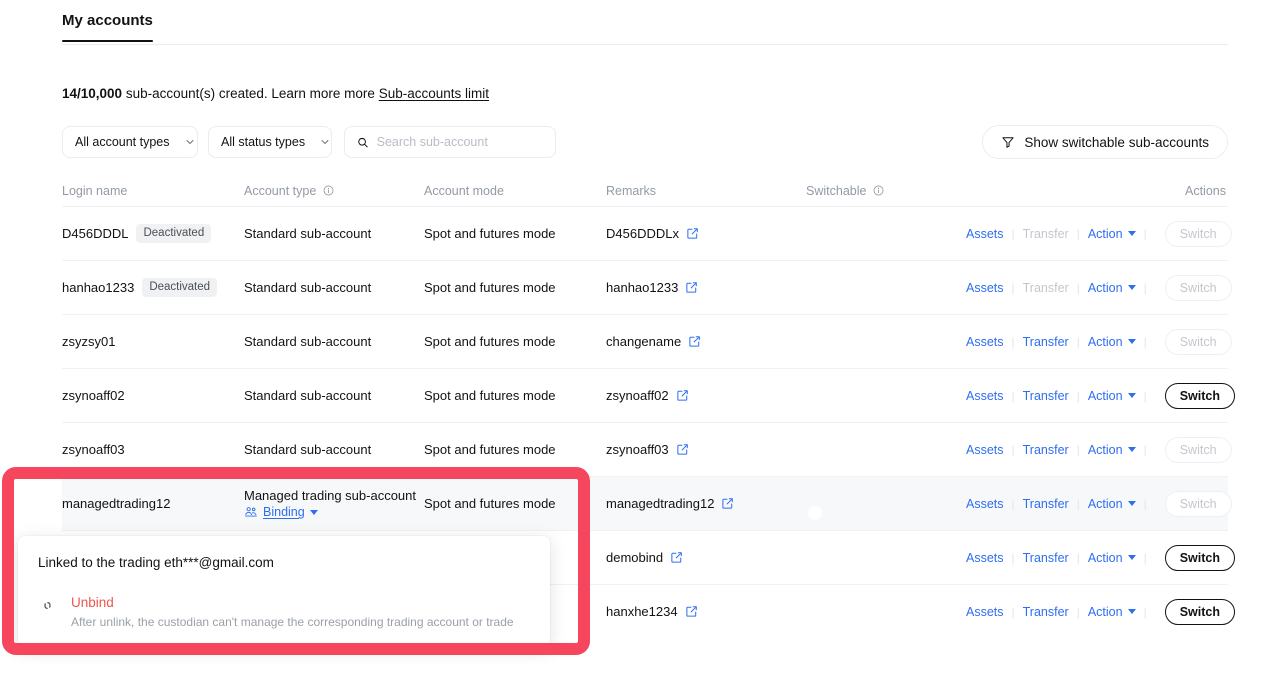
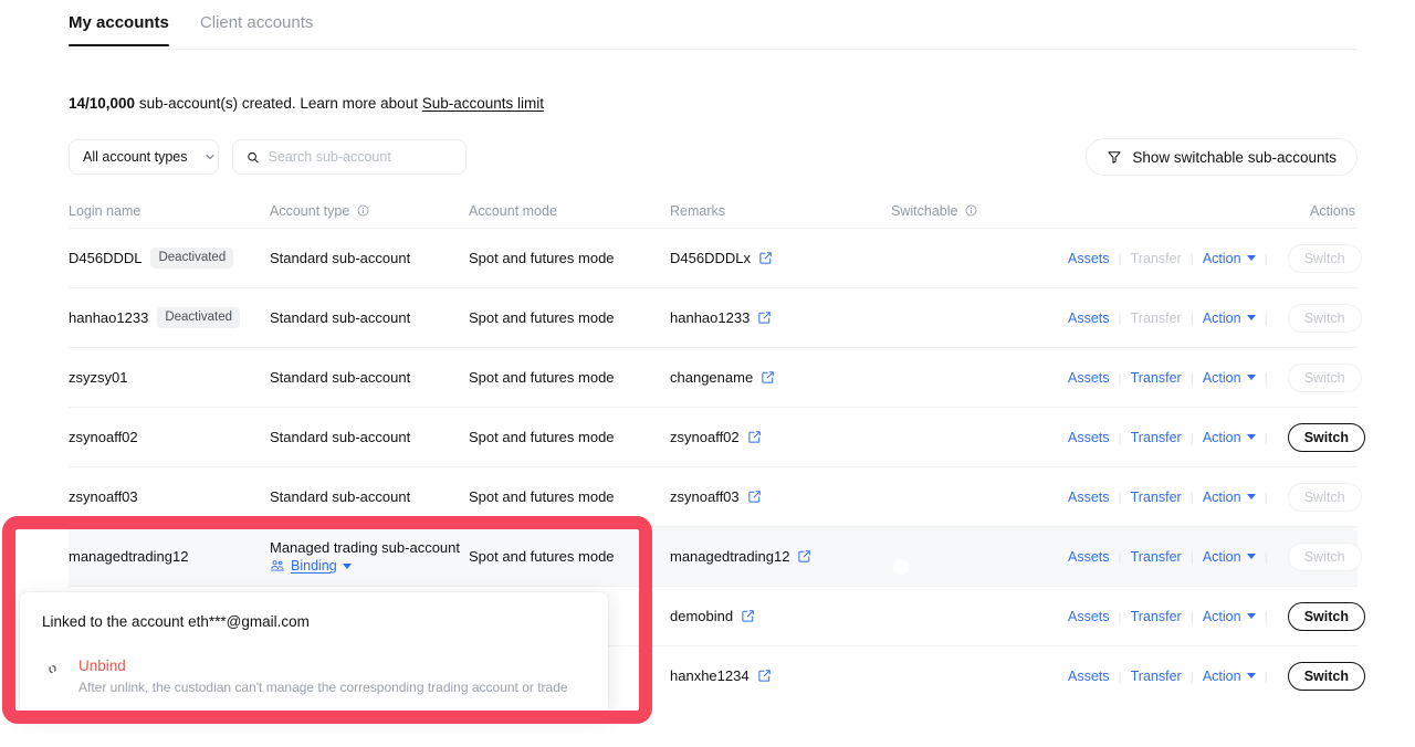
  My accounts
+ Client accounts
- 14/10,000 sub-account(s) created. Learn more more Sub-accounts limit
+ 14/10,000 sub-account(s) created. Learn more about Sub-accounts limit
  All account types
- All status types
  Search sub-account
  Show switchable sub-accounts
  Login name
  Account type
  Account mode
  Remarks
  Switchable
  Actions
  D456DDDL
  Deactivated
  Standard sub-account
  Spot and futures mode
  D456DDDLx
  Assets
  Transfer
  Action
  Switch
  hanhao1233
  Deactivated
  Standard sub-account
  Spot and futures mode
  hanhao1233
  Assets
  Transfer
  Action
  Switch
  zsyzsy01
  Standard sub-account
  Spot and futures mode
  changename
  Assets
  Transfer
  Action
  Switch
  zsynoaff02
  Standard sub-account
  Spot and futures mode
  zsynoaff02
  Assets
  Transfer
  Action
  Switch
  zsynoaff03
  Standard sub-account
  Spot and futures mode
  zsynoaff03
  Assets
  Transfer
  Action
  Switch
  managedtrading12
  Managed trading sub-account
  Binding
  Spot and futures mode
  managedtrading12
  Assets
  Transfer
  Action
  Switch
  demobind
  Assets
  Transfer
  Action
  Switch
  hanxhe1234
  Assets
  Transfer
  Action
  Switch
- Linked to the trading eth***@gmail.com
+ Linked to the account eth***@gmail.com
  Unbind
  After unlink, the custodian can't manage the corresponding trading account or trade
